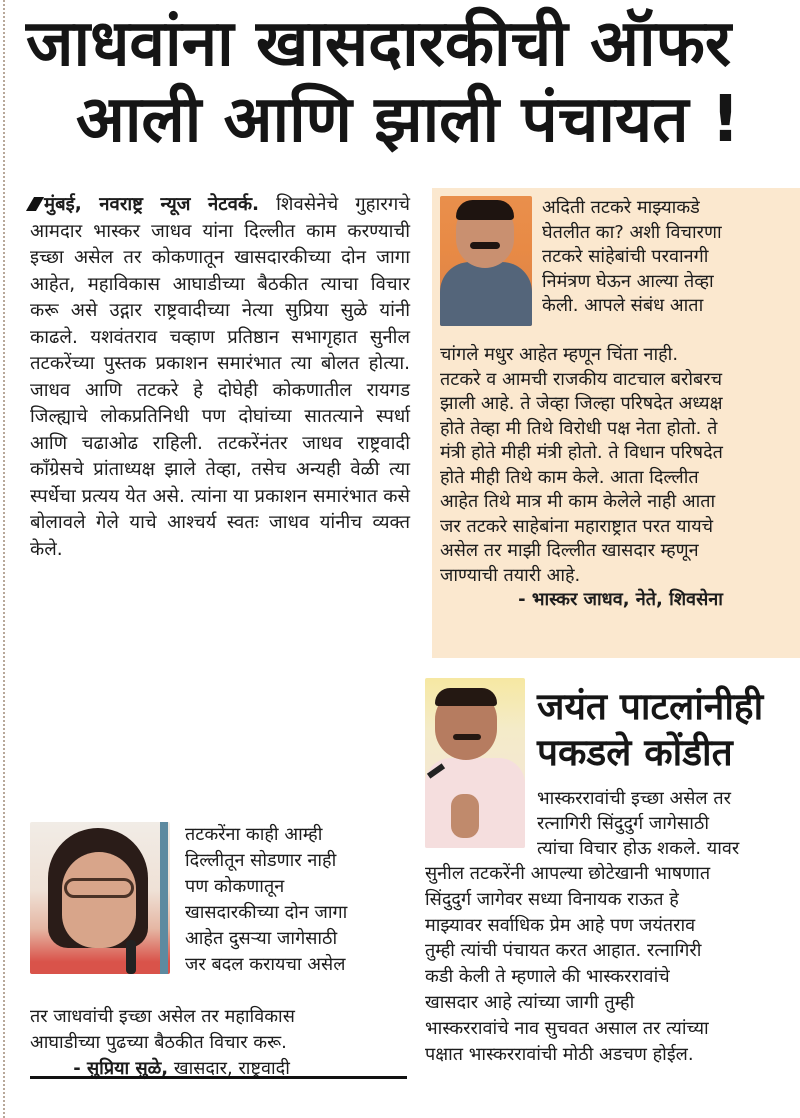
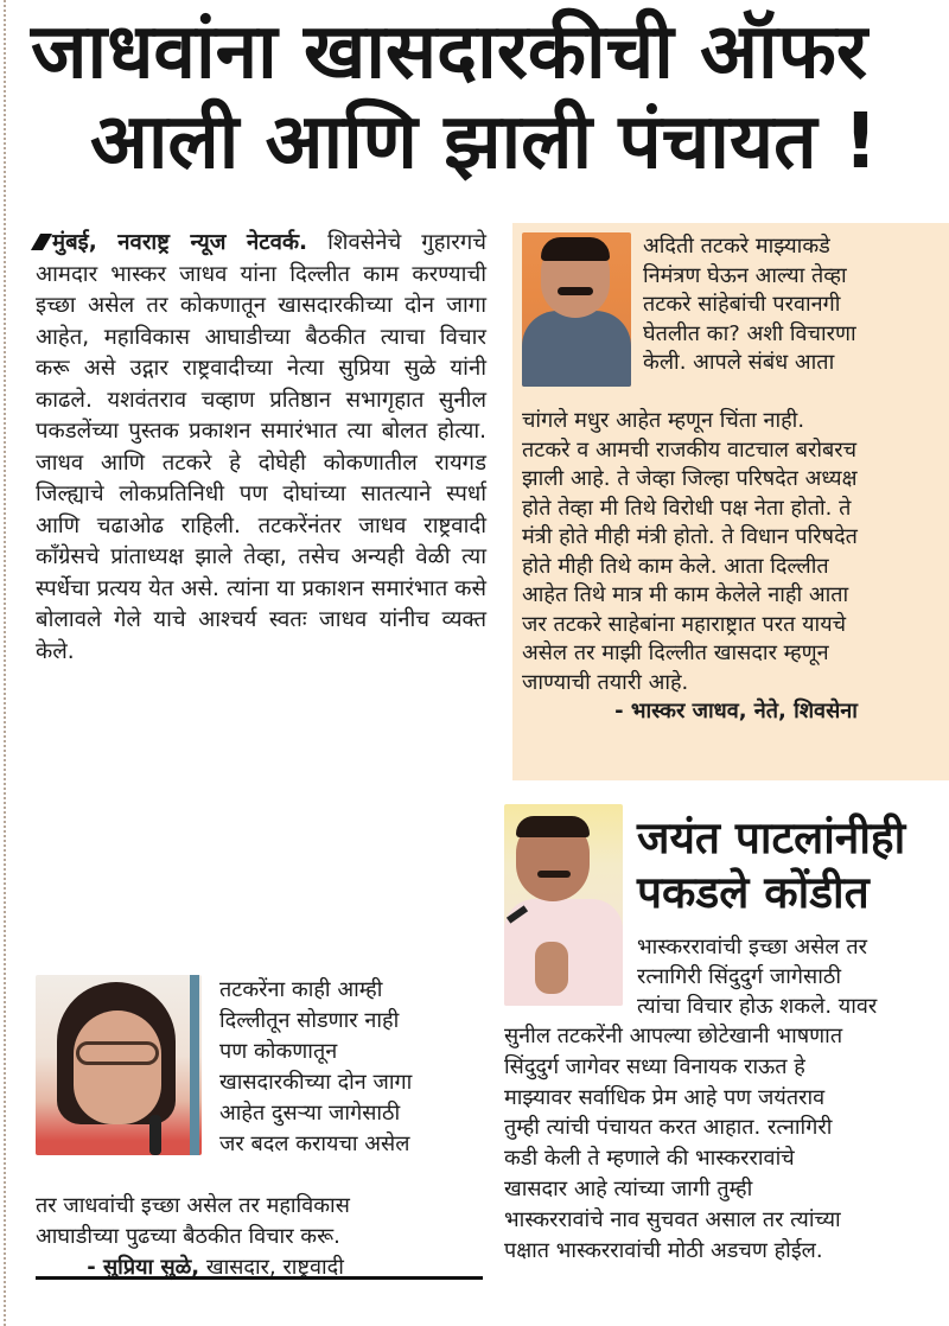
  जाधवांना खासदारकीची ऑफर
  आली आणि झाली पंचायत !
- मुंबई, नवराष्ट्र न्यूज नेटवर्क. शिवसेनेचे गुहारगचे आमदार भास्कर जाधव यांना दिल्लीत काम करण्याची इच्छा असेल तर कोकणातून खासदारकीच्या दोन जागा आहेत, महाविकास आघाडीच्या बैठकीत त्याचा विचार करू असे उद्गार राष्ट्रवादीच्या नेत्या सुप्रिया सुळे यांनी काढले. यशवंतराव चव्हाण प्रतिष्ठान सभागृहात सुनील तटकरेंच्या पुस्तक प्रकाशन समारंभात त्या बोलत होत्या. जाधव आणि तटकरे हे दोघेही कोकणातील रायगड जिल्ह्याचे लोकप्रतिनिधी पण दोघांच्या सातत्याने स्पर्धा आणि चढाओढ राहिली. तटकरेंनंतर जाधव राष्ट्रवादी काँग्रेसचे प्रांताध्यक्ष झाले तेव्हा, तसेच अन्यही वेळी त्या स्पर्धेचा प्रत्यय येत असे. त्यांना या प्रकाशन समारंभात कसे बोलावले गेले याचे आश्चर्य स्वतः जाधव यांनीच व्यक्त केले.
+ मुंबई, नवराष्ट्र न्यूज नेटवर्क. शिवसेनेचे गुहारगचे आमदार भास्कर जाधव यांना दिल्लीत काम करण्याची इच्छा असेल तर कोकणातून खासदारकीच्या दोन जागा आहेत, महाविकास आघाडीच्या बैठकीत त्याचा विचार करू असे उद्गार राष्ट्रवादीच्या नेत्या सुप्रिया सुळे यांनी काढले. यशवंतराव चव्हाण प्रतिष्ठान सभागृहात सुनील पकडलेंच्या पुस्तक प्रकाशन समारंभात त्या बोलत होत्या. जाधव आणि तटकरे हे दोघेही कोकणातील रायगड जिल्ह्याचे लोकप्रतिनिधी पण दोघांच्या सातत्याने स्पर्धा आणि चढाओढ राहिली. तटकरेंनंतर जाधव राष्ट्रवादी काँग्रेसचे प्रांताध्यक्ष झाले तेव्हा, तसेच अन्यही वेळी त्या स्पर्धेचा प्रत्यय येत असे. त्यांना या प्रकाशन समारंभात कसे बोलावले गेले याचे आश्चर्य स्वतः जाधव यांनीच व्यक्त केले.
  तटकरेंना काही आम्ही
  दिल्लीतून सोडणार नाही
  पण कोकणातून
  खासदारकीच्या दोन जागा
  आहेत दुसऱ्या जागेसाठी
  जर बदल करायचा असेल
  तर जाधवांची इच्छा असेल तर महाविकास
  आघाडीच्या पुढच्या बैठकीत विचार करू.
  - सुप्रिया सुळे, खासदार, राष्ट्रवादी
  अदिती तटकरे माझ्याकडे
- घेतलीत का? अशी विचारणा
+ निमंत्रण घेऊन आल्या तेव्हा
  तटकरे सांहेबांची परवानगी
- निमंत्रण घेऊन आल्या तेव्हा
+ घेतलीत का? अशी विचारणा
  केली. आपले संबंध आता
  चांगले मधुर आहेत म्हणून चिंता नाही.
  तटकरे व आमची राजकीय वाटचाल बरोबरच
  झाली आहे. ते जेव्हा जिल्हा परिषदेत अध्यक्ष
  होते तेव्हा मी तिथे विरोधी पक्ष नेता होतो. ते
  मंत्री होते मीही मंत्री होतो. ते विधान परिषदेत
  होते मीही तिथे काम केले. आता दिल्लीत
  आहेत तिथे मात्र मी काम केलेले नाही आता
  जर तटकरे साहेबांना महाराष्ट्रात परत यायचे
  असेल तर माझी दिल्लीत खासदार म्हणून
  जाण्याची तयारी आहे.
  - भास्कर जाधव, नेते, शिवसेना
  जयंत पाटलांनीही
  पकडले कोंडीत
  भास्कररावांची इच्छा असेल तर
  रत्नागिरी सिंदुदुर्ग जागेसाठी
  त्यांचा विचार होऊ शकले. यावर
  सुनील तटकरेंनी आपल्या छोटेखानी भाषणात
  सिंदुदुर्ग जागेवर सध्या विनायक राऊत हे
  माझ्यावर सर्वाधिक प्रेम आहे पण जयंतराव
  तुम्ही त्यांची पंचायत करत आहात. रत्नागिरी
  कडी केली ते म्हणाले की भास्कररावांचे
  खासदार आहे त्यांच्या जागी तुम्ही
  भास्कररावांचे नाव सुचवत असाल तर त्यांच्या
  पक्षात भास्कररावांची मोठी अडचण होईल.
